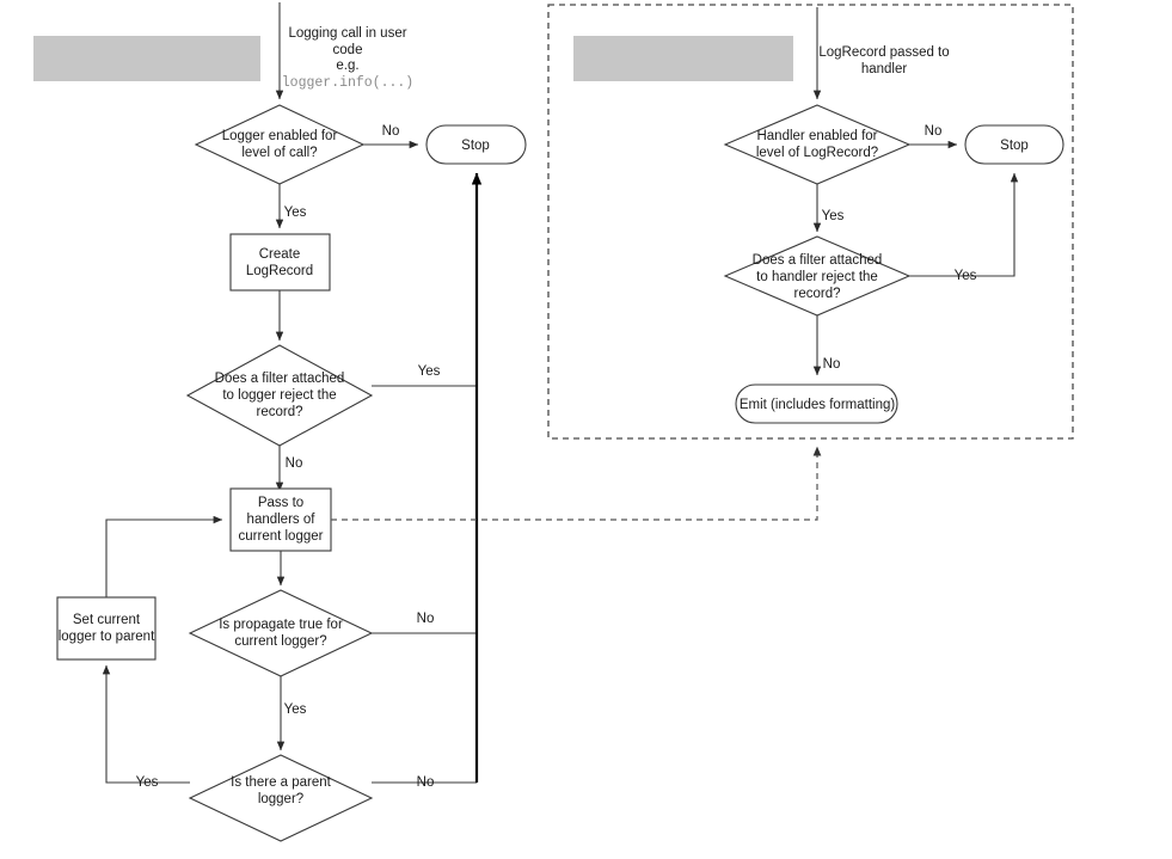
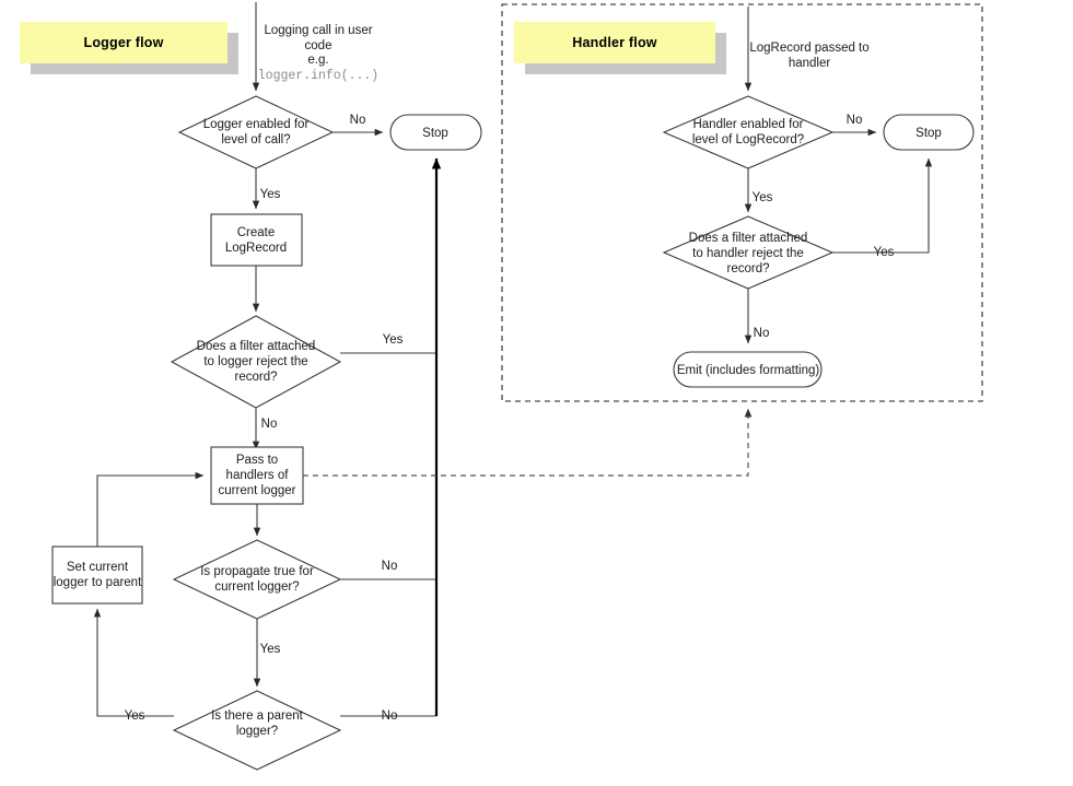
+ Logger flow
+ Handler flow
  Logging call in user
  code
  e.g.
  logger.info(...)
  Logger enabled for
  level of call?
  No
  Stop
  Yes
  Create
  LogRecord
  Does a filter attached
  to logger reject the
  record?
  Yes
  No
  Pass to
  handlers of
  current logger
  Is propagate true for
  current logger?
  No
  Yes
  Is there a parent
  logger?
  Yes
  No
  Set current
  logger to parent
  LogRecord passed to
  handler
  Handler enabled for
  level of LogRecord?
  No
  Stop
  Yes
  Does a filter attached
  to handler reject the
  record?
  Yes
  No
  Emit (includes formatting)
